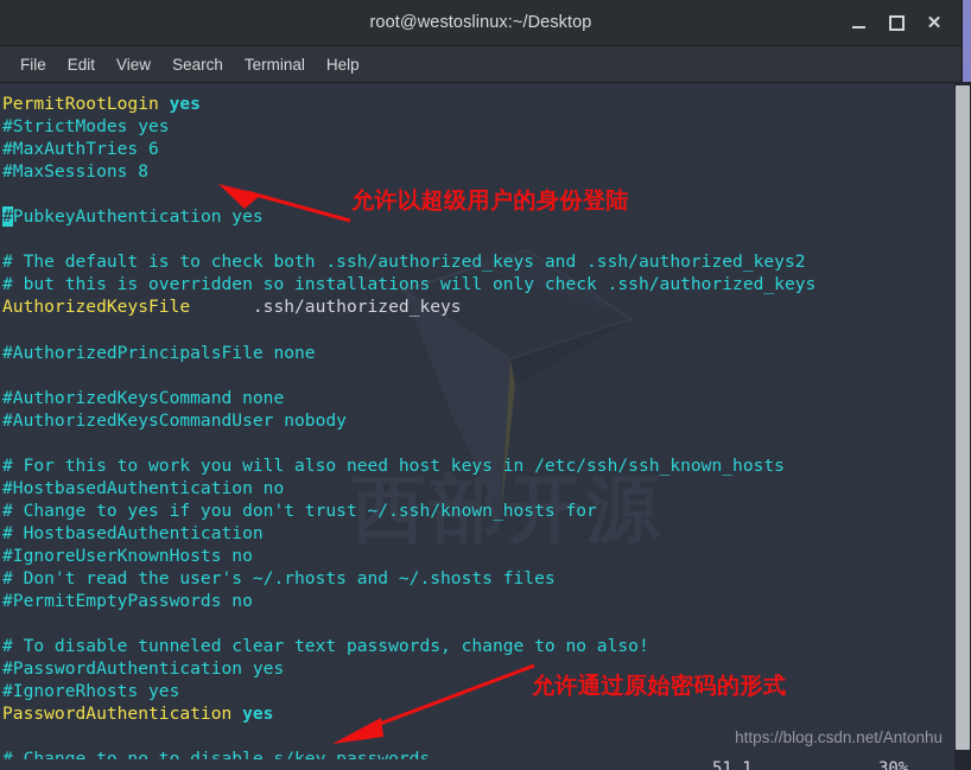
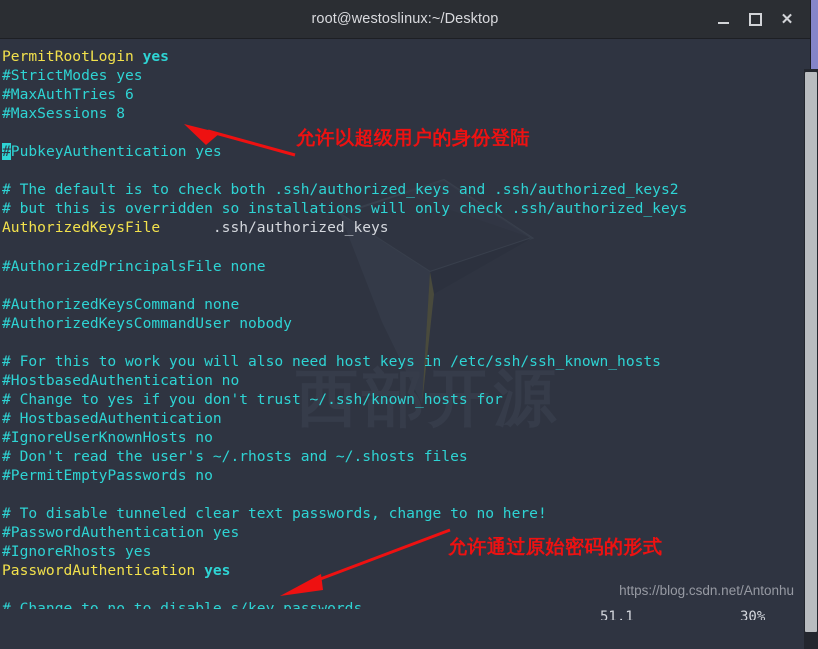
  root@westoslinux:~/Desktop
  ✕
- File
- Edit
- View
- Search
- Terminal
- Help
  西部开源
  PermitRootLogin yes
  #StrictModes yes
  #MaxAuthTries 6
  #MaxSessions 8
  #PubkeyAuthentication yes
  # The default is to check both .ssh/authorized_keys and .ssh/authorized_keys2
  # but this is overridden so installations will only check .ssh/authorized_keys
  AuthorizedKeysFile .ssh/authorized_keys
  #AuthorizedPrincipalsFile none
  #AuthorizedKeysCommand none
  #AuthorizedKeysCommandUser nobody
  # For this to work you will also need host keys in /etc/ssh/ssh_known_hosts
  #HostbasedAuthentication no
  # Change to yes if you don't trust ~/.ssh/known_hosts for
  # HostbasedAuthentication
  #IgnoreUserKnownHosts no
  # Don't read the user's ~/.rhosts and ~/.shosts files
  #PermitEmptyPasswords no
- # To disable tunneled clear text passwords, change to no also!
+ # To disable tunneled clear text passwords, change to no here!
  #PasswordAuthentication yes
  #IgnoreRhosts yes
  PasswordAuthentication yes
  允许以超级用户的身份登陆
  允许通过原始密码的形式
  https://blog.csdn.net/Antonhu
  51,1
  30%
